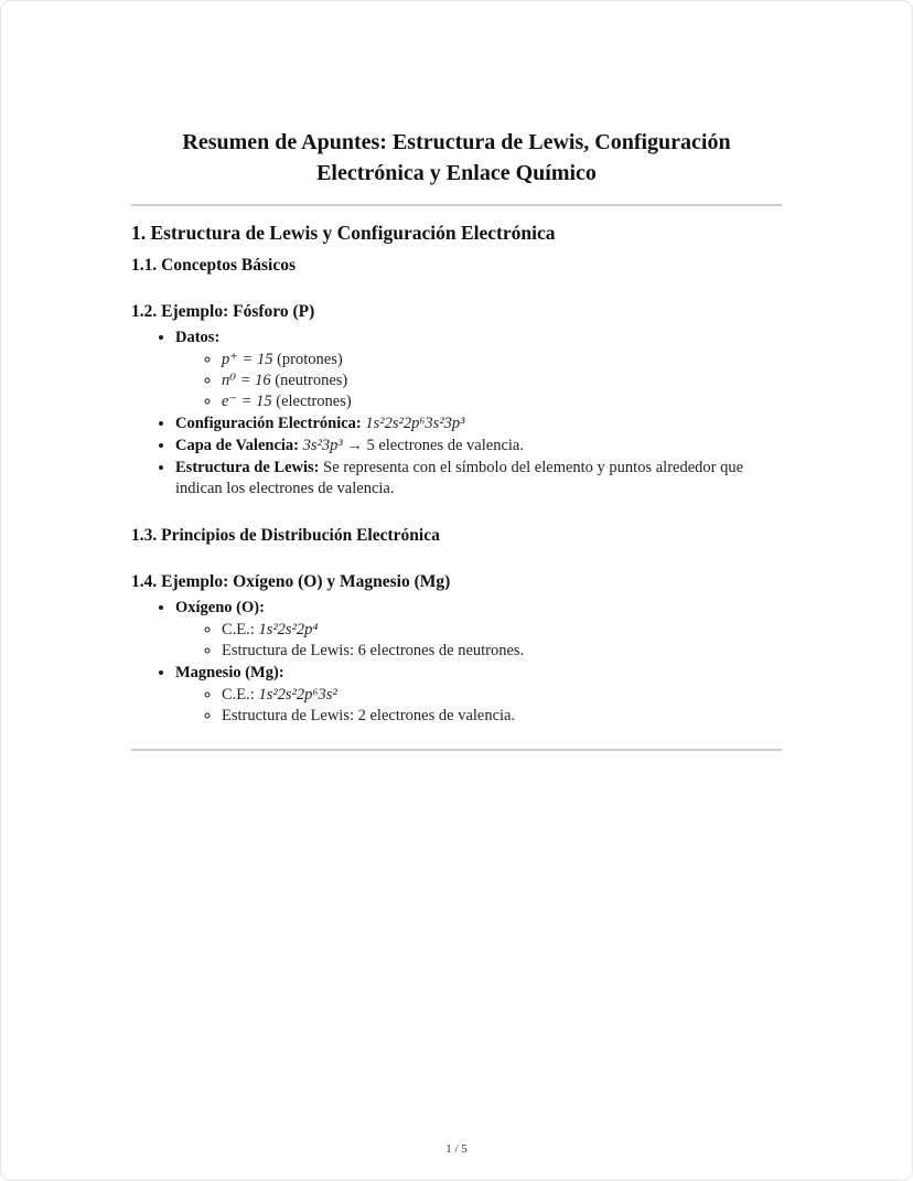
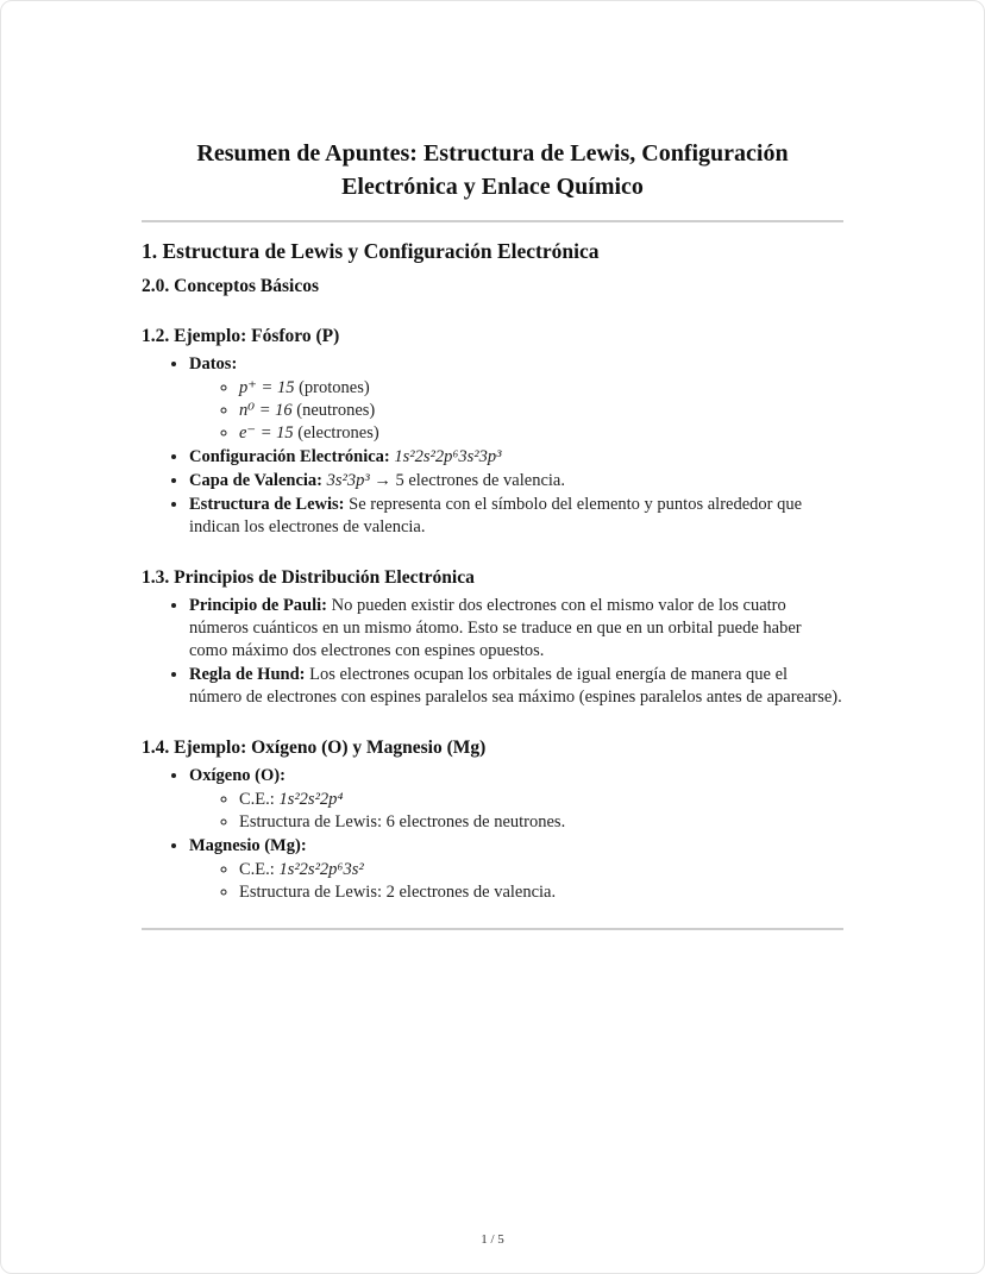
  Resumen de Apuntes: Estructura de Lewis, Configuración Electrónica y Enlace Químico
  1. Estructura de Lewis y Configuración Electrónica
- 1.1. Conceptos Básicos
+ 2.0. Conceptos Básicos
  1.2. Ejemplo: Fósforo (P)
  Datos:
  p⁺ = 15 (protones)
  n⁰ = 16 (neutrones)
  e⁻ = 15 (electrones)
  Configuración Electrónica: 1s²2s²2p⁶3s²3p³
  Capa de Valencia: 3s²3p³ → 5 electrones de valencia.
  Estructura de Lewis: Se representa con el símbolo del elemento y puntos alrededor que indican los electrones de valencia.
  1.3. Principios de Distribución Electrónica
+ Principio de Pauli: No pueden existir dos electrones con el mismo valor de los cuatro números cuánticos en un mismo átomo. Esto se traduce en que en un orbital puede haber como máximo dos electrones con espines opuestos.
+ Regla de Hund: Los electrones ocupan los orbitales de igual energía de manera que el número de electrones con espines paralelos sea máximo (espines paralelos antes de aparearse).
  1.4. Ejemplo: Oxígeno (O) y Magnesio (Mg)
  Oxígeno (O):
  C.E.: 1s²2s²2p⁴
  Estructura de Lewis: 6 electrones de neutrones.
  Magnesio (Mg):
  C.E.: 1s²2s²2p⁶3s²
  Estructura de Lewis: 2 electrones de valencia.
  1 / 5
